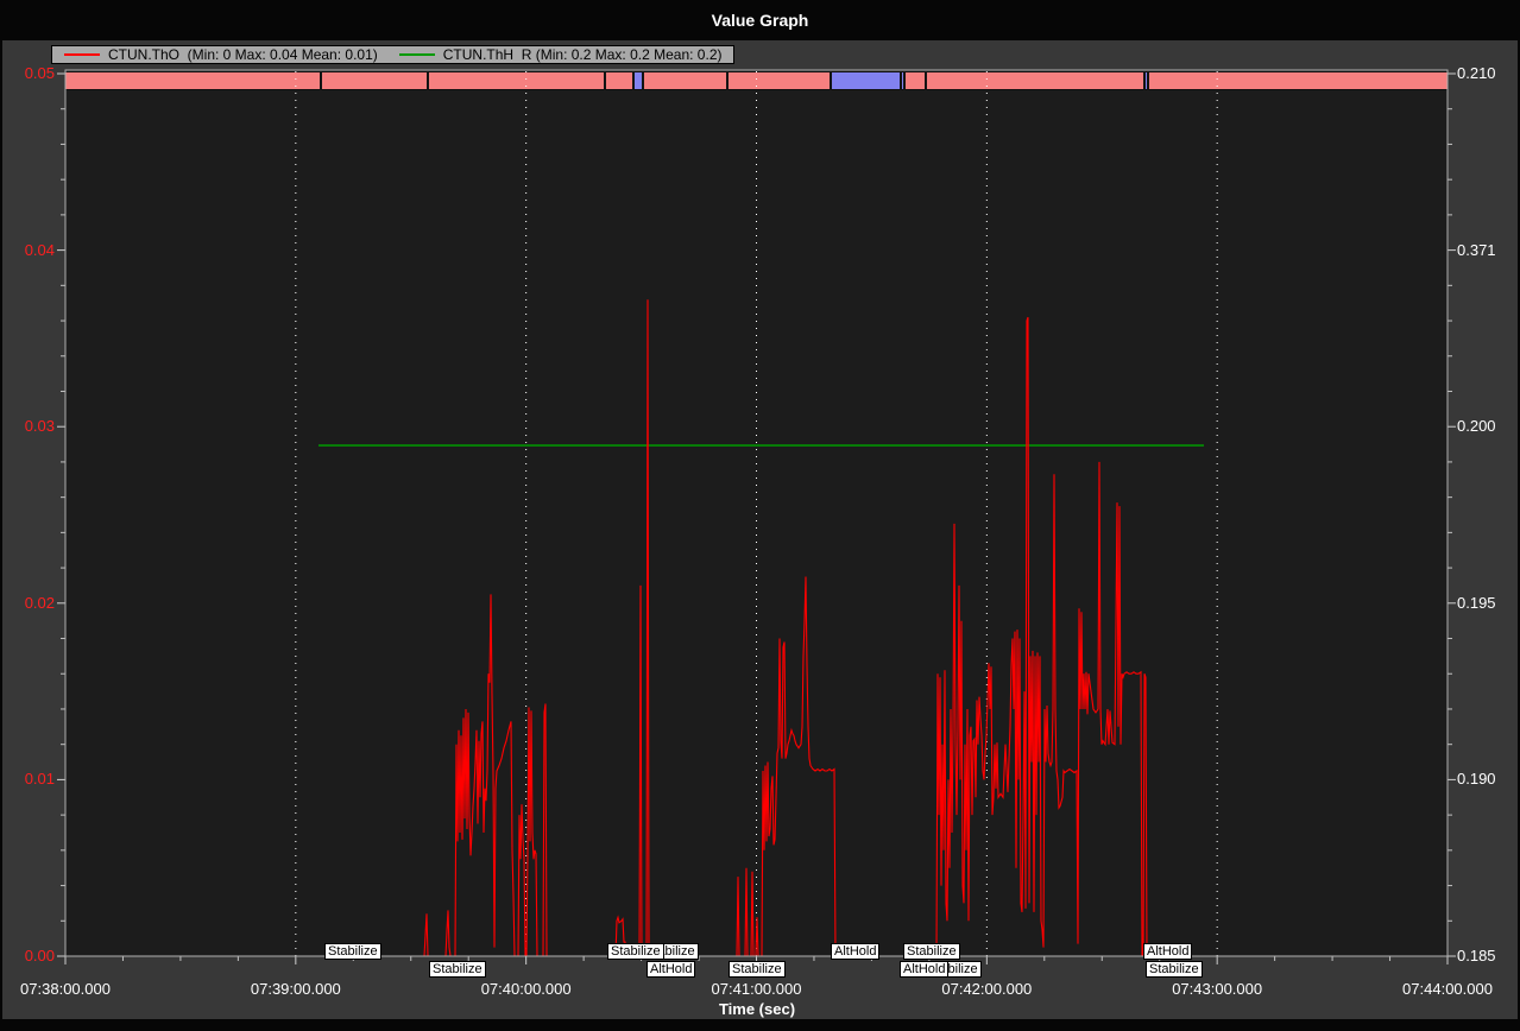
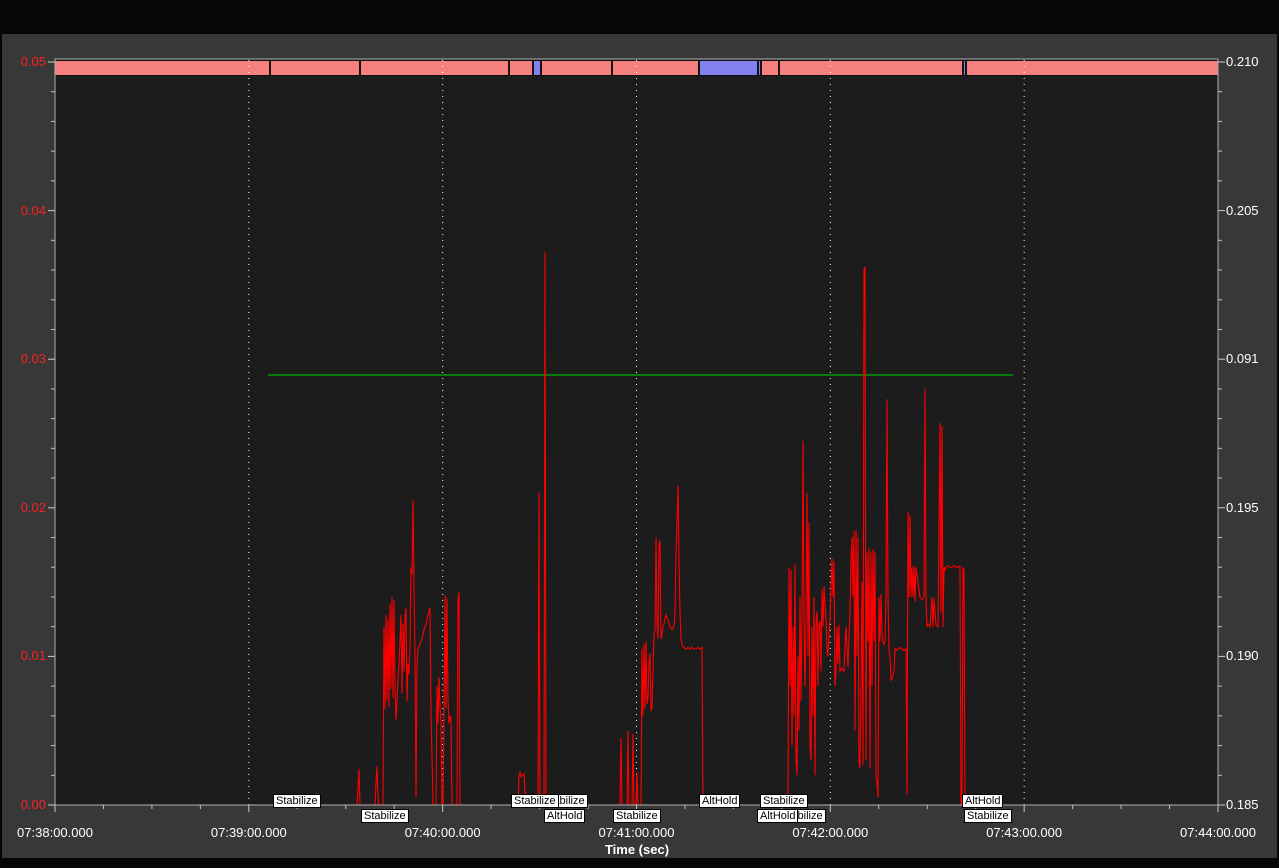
- Value Graph
- CTUN.ThO (Min: 0 Max: 0.04 Mean: 0.01)
- CTUN.ThH R (Min: 0.2 Max: 0.2 Mean: 0.2)
  0.05
  0.04
  0.03
  0.02
  0.01
  0.00
  0.210
- 0.371
+ 0.205
- 0.200
+ 0.091
  0.195
  0.190
  0.185
  07:38:00.000
  07:39:00.000
  07:40:00.000
  07:41:00.000
  07:42:00.000
  07:43:00.000
  07:44:00.000
  Stabilize
  Stabilize
  Stabilize
  AltHold
  Stabilize
  AltHold
  AltHold
  Stabilize
  AltHold
  Stabilize
  Time (sec)
